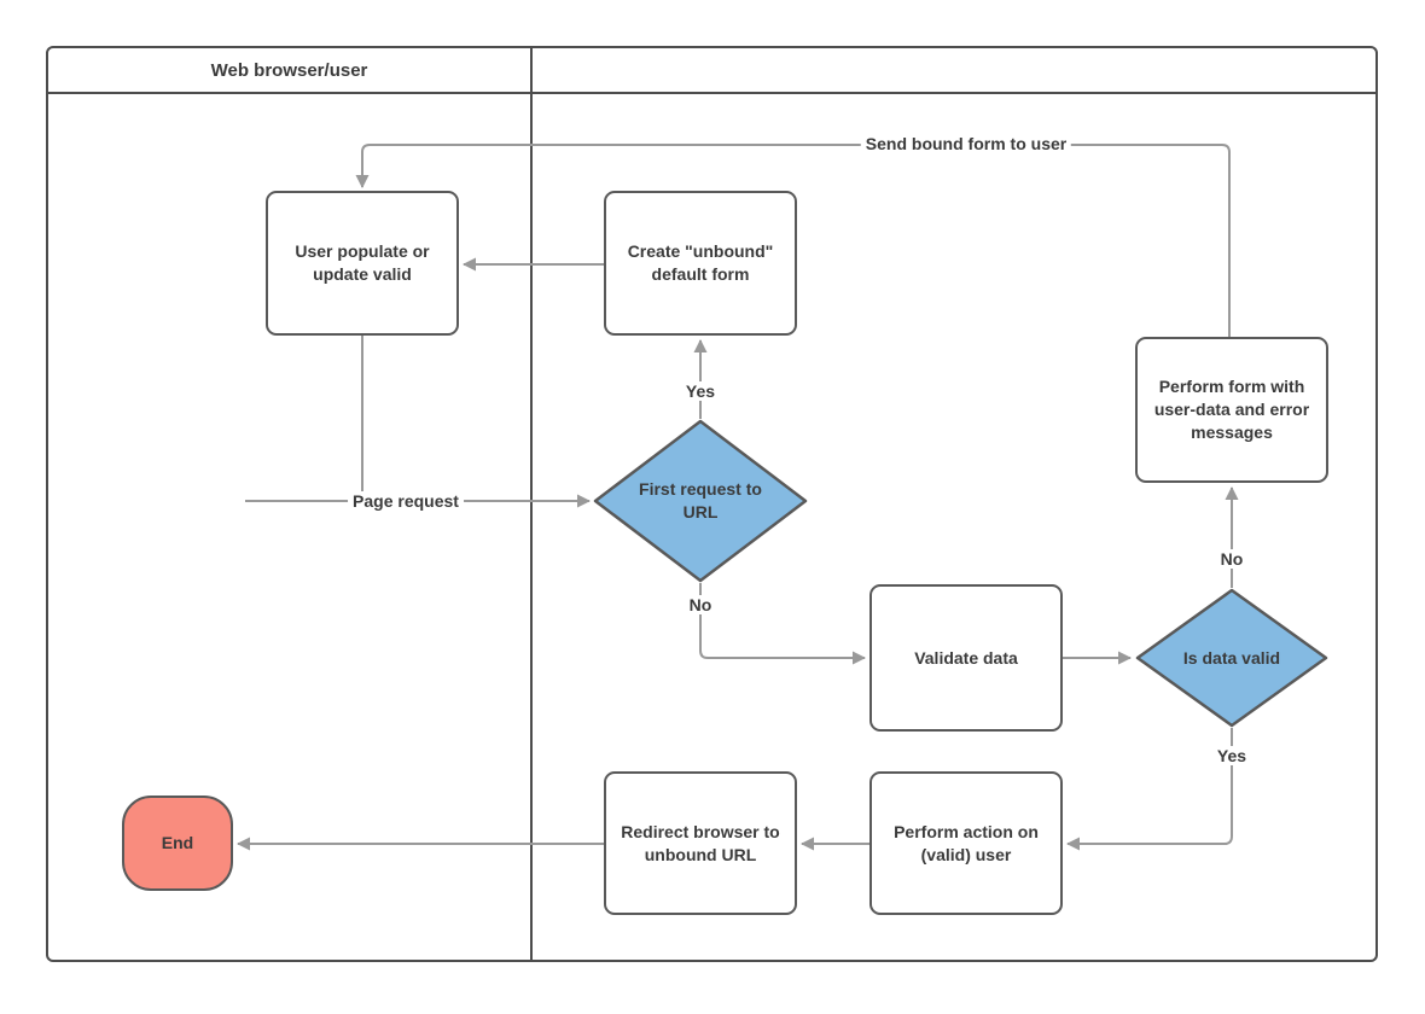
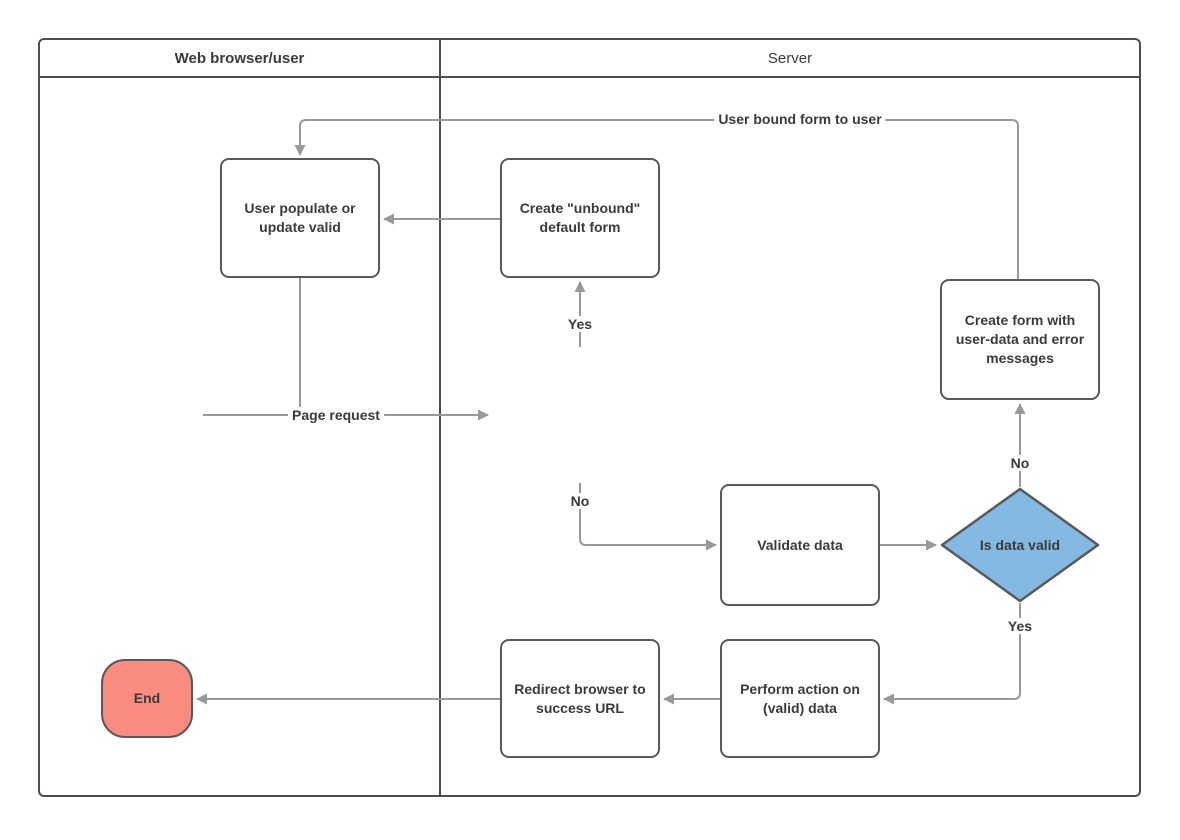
  Web browser/user
+ Server
  User populate or update valid
  Create "unbound" default form
- First request to URL
  Validate data
  Is data valid
- Perform form with user-data and error messages
+ Create form with user-data and error messages
- Perform action on (valid) user
+ Perform action on (valid) data
- Redirect browser to unbound URL
+ Redirect browser to success URL
  End
  Page request
  Yes
  No
- Send bound form to user
+ User bound form to user
  No
  Yes
